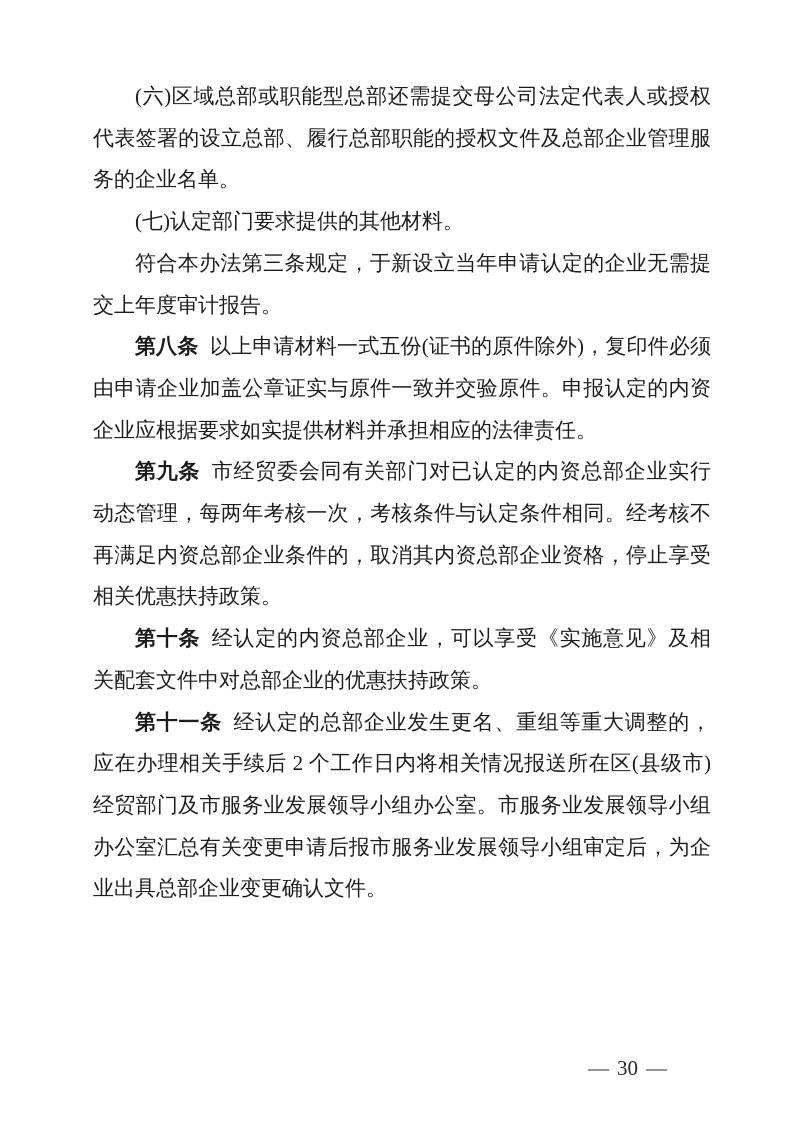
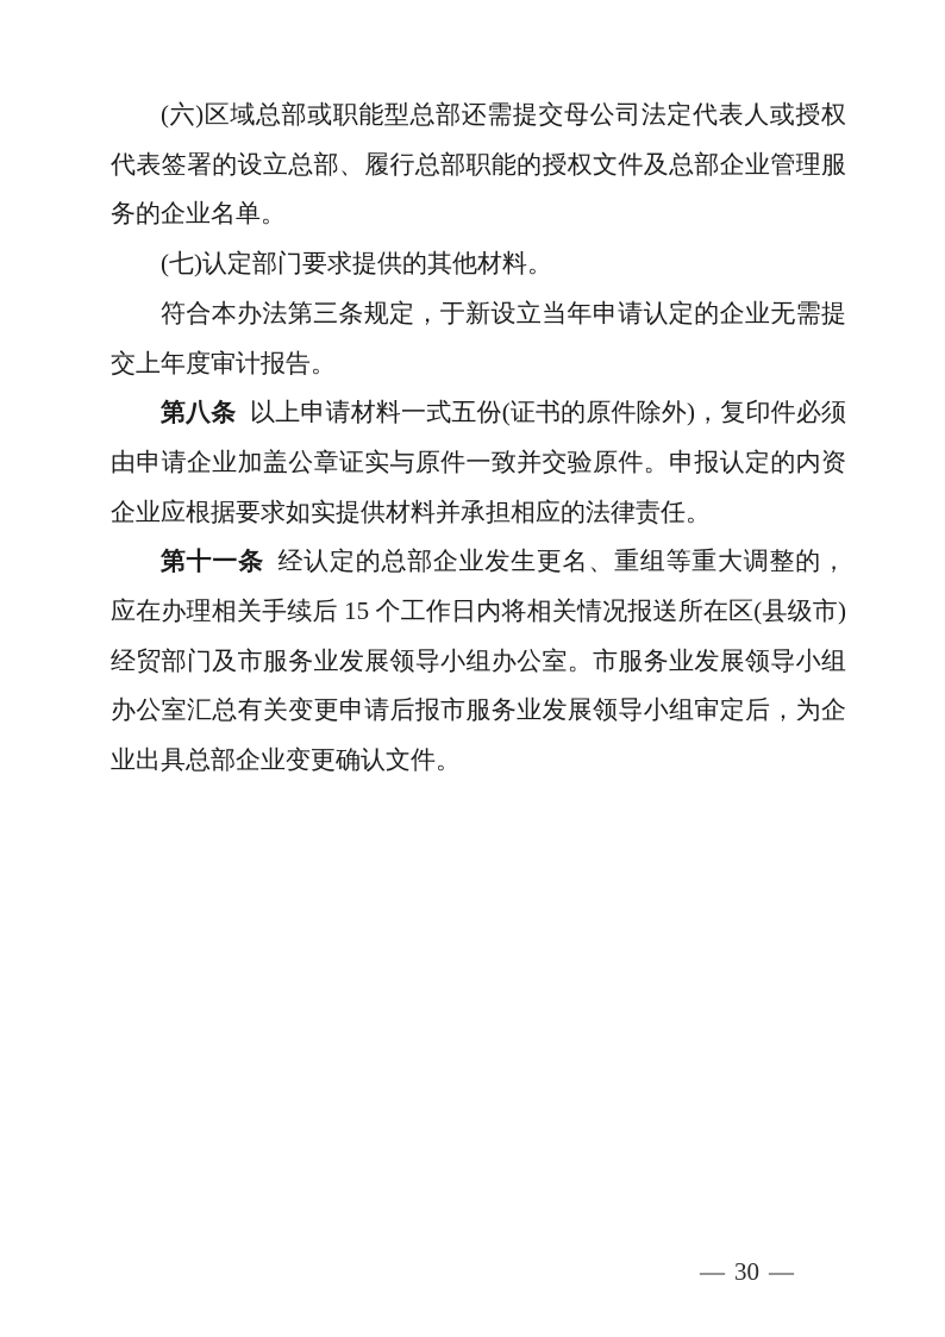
  (六)区域总部或职能型总部还需提交母公司法定代表人或授权代表签署的设立总部、履行总部职能的授权文件及总部企业管理服务的企业名单。
  (七)认定部门要求提供的其他材料。
  符合本办法第三条规定，于新设立当年申请认定的企业无需提交上年度审计报告。
  第八条 以上申请材料一式五份(证书的原件除外)，复印件必须由申请企业加盖公章证实与原件一致并交验原件。申报认定的内资企业应根据要求如实提供材料并承担相应的法律责任。
- 第九条 市经贸委会同有关部门对已认定的内资总部企业实行动态管理，每两年考核一次，考核条件与认定条件相同。经考核不再满足内资总部企业条件的，取消其内资总部企业资格，停止享受相关优惠扶持政策。
- 第十条 经认定的内资总部企业，可以享受《实施意见》及相关配套文件中对总部企业的优惠扶持政策。
- 第十一条 经认定的总部企业发生更名、重组等重大调整的，应在办理相关手续后 2 个工作日内将相关情况报送所在区(县级市)经贸部门及市服务业发展领导小组办公室。市服务业发展领导小组办公室汇总有关变更申请后报市服务业发展领导小组审定后，为企业出具总部企业变更确认文件。
+ 第十一条 经认定的总部企业发生更名、重组等重大调整的，应在办理相关手续后 15 个工作日内将相关情况报送所在区(县级市)经贸部门及市服务业发展领导小组办公室。市服务业发展领导小组办公室汇总有关变更申请后报市服务业发展领导小组审定后，为企业出具总部企业变更确认文件。
  — 30 —
